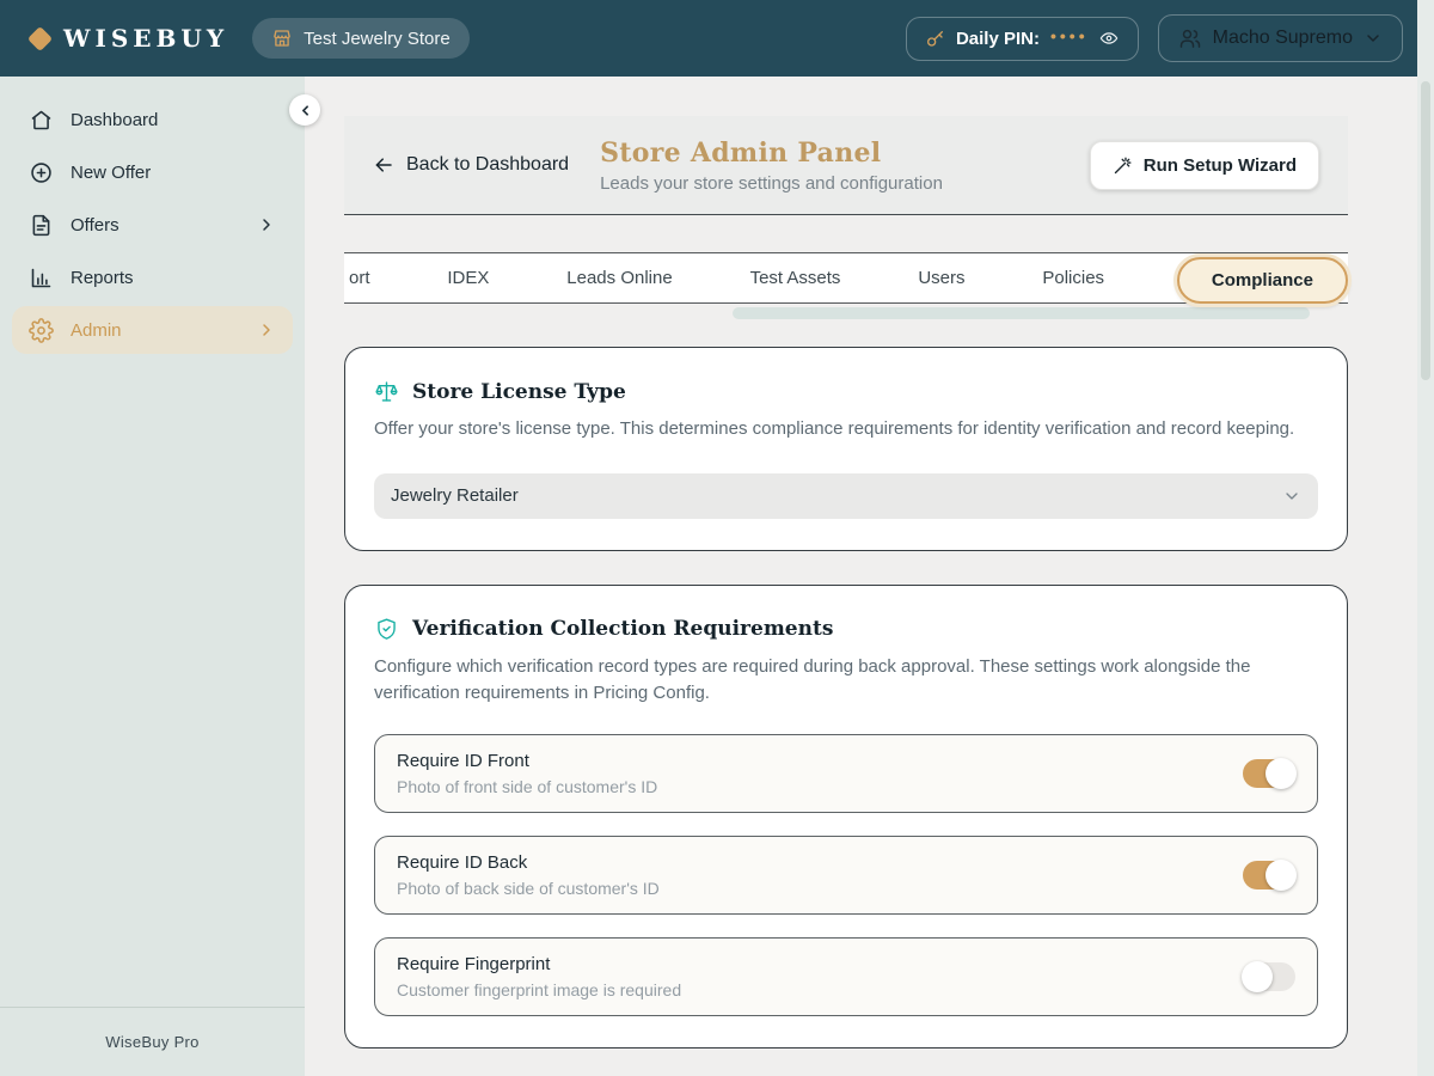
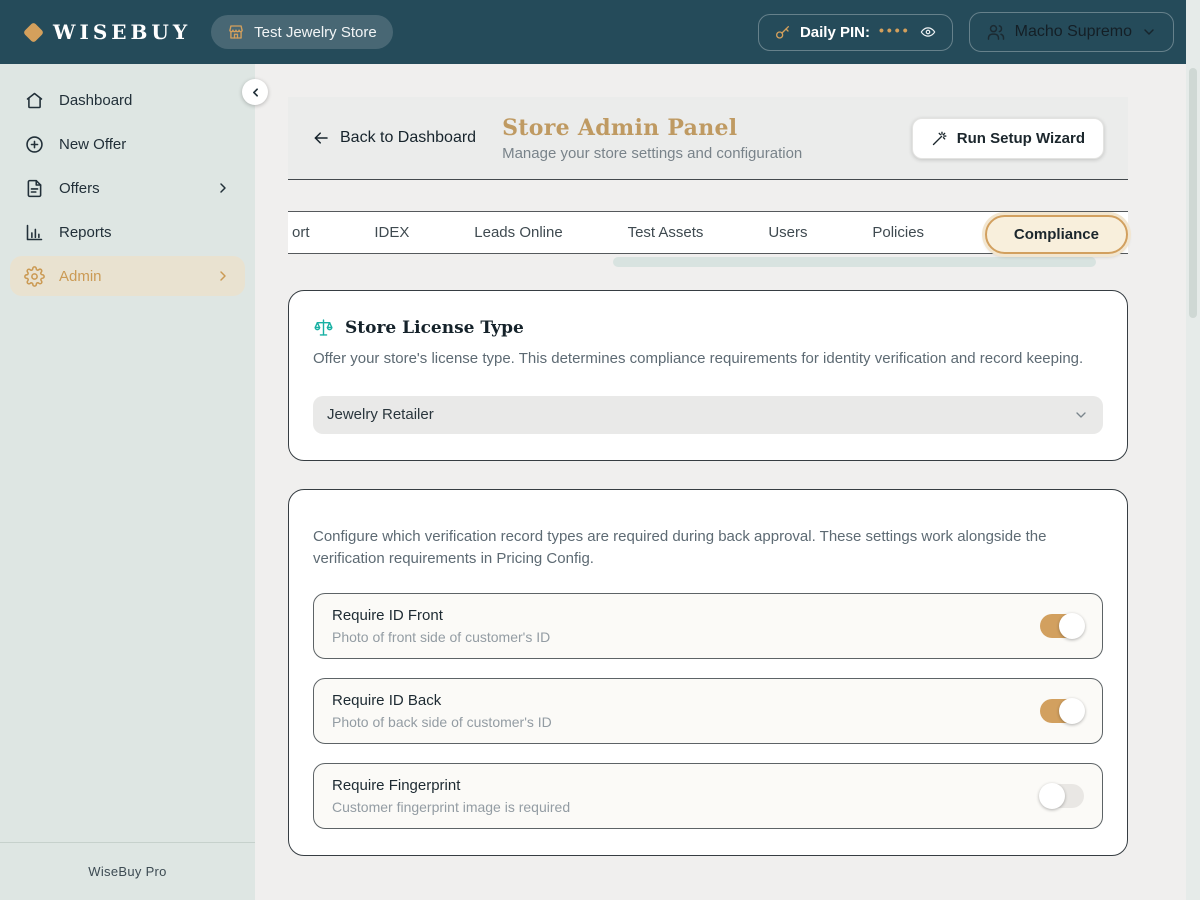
  WISEBUY
  Test Jewelry Store
  Daily PIN:
  ••••
  Macho Supremo
  Dashboard
  New Offer
  Offers
  Reports
  Admin
  WiseBuy Pro
  Back to Dashboard
  Store Admin Panel
- Leads your store settings and configuration
+ Manage your store settings and configuration
  Run Setup Wizard
  ort
  IDEX
  Leads Online
  Test Assets
  Users
  Policies
  Compliance
  Store License Type
  Offer your store's license type. This determines compliance requirements for identity verification and record keeping.
  Jewelry Retailer
- Verification Collection Requirements
  Configure which verification record types are required during back approval. These settings work alongside the verification requirements in Pricing Config.
  Require ID Front
  Photo of front side of customer's ID
  Require ID Back
  Photo of back side of customer's ID
  Require Fingerprint
  Customer fingerprint image is required
